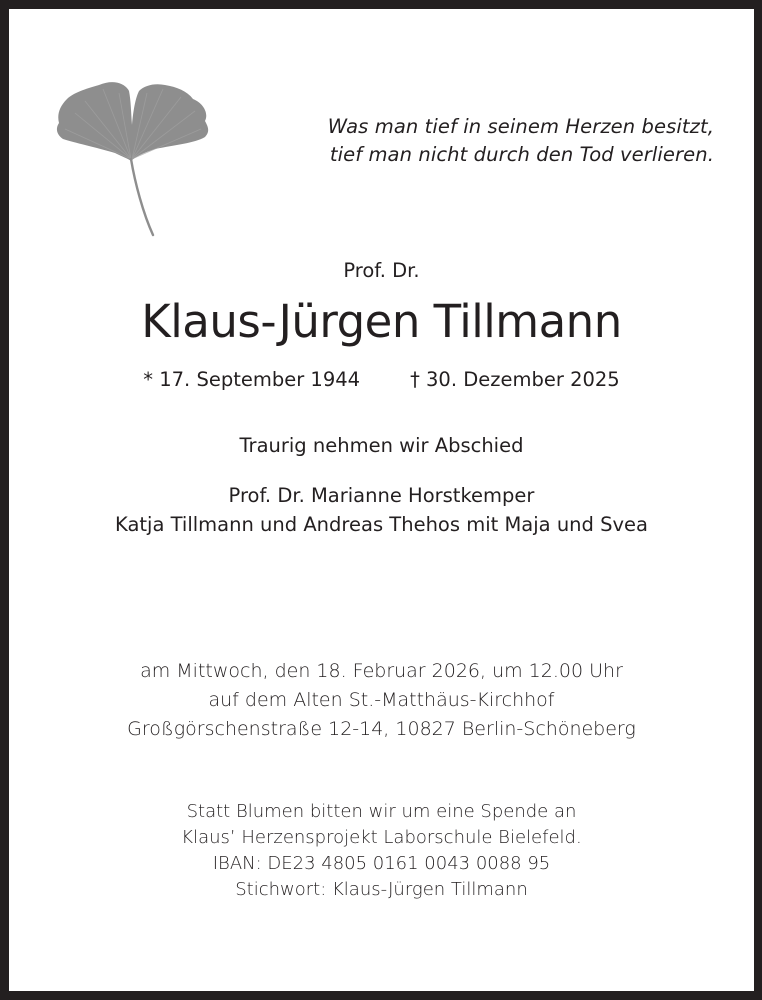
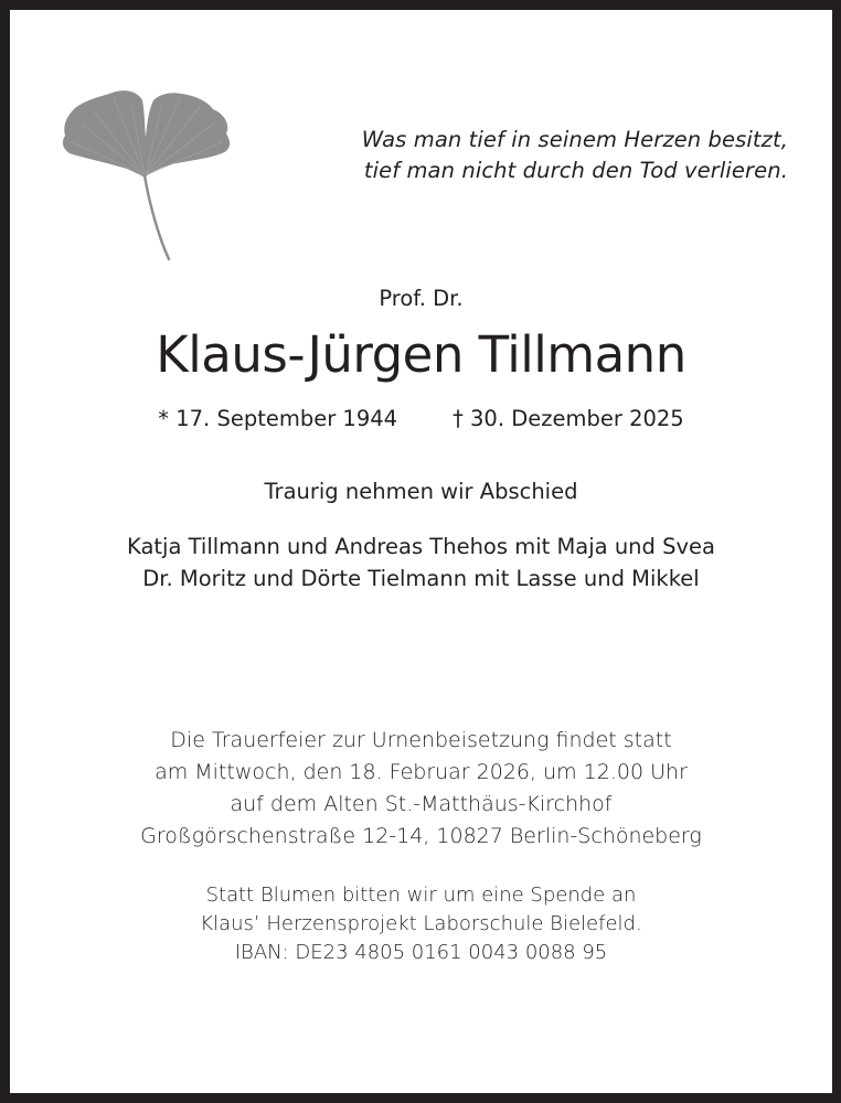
  Was man tief in seinem Herzen besitzt,
  tief man nicht durch den Tod verlieren.
  Prof. Dr.
  Klaus-Jürgen Tillmann
  * 17. September 1944 † 30. Dezember 2025
  Traurig nehmen wir Abschied
- Prof. Dr. Marianne Horstkemper
  Katja Tillmann und Andreas Thehos mit Maja und Svea
+ Dr. Moritz und Dörte Tielmann mit Lasse und Mikkel
+ Die Trauerfeier zur Urnenbeisetzung findet statt
  am Mittwoch, den 18. Februar 2026, um 12.00 Uhr
  auf dem Alten St.-Matthäus-Kirchhof
  Großgörschenstraße 12-14, 10827 Berlin-Schöneberg
  Statt Blumen bitten wir um eine Spende an
  Klaus’ Herzensprojekt Laborschule Bielefeld.
  IBAN: DE23 4805 0161 0043 0088 95
- Stichwort: Klaus-Jürgen Tillmann
